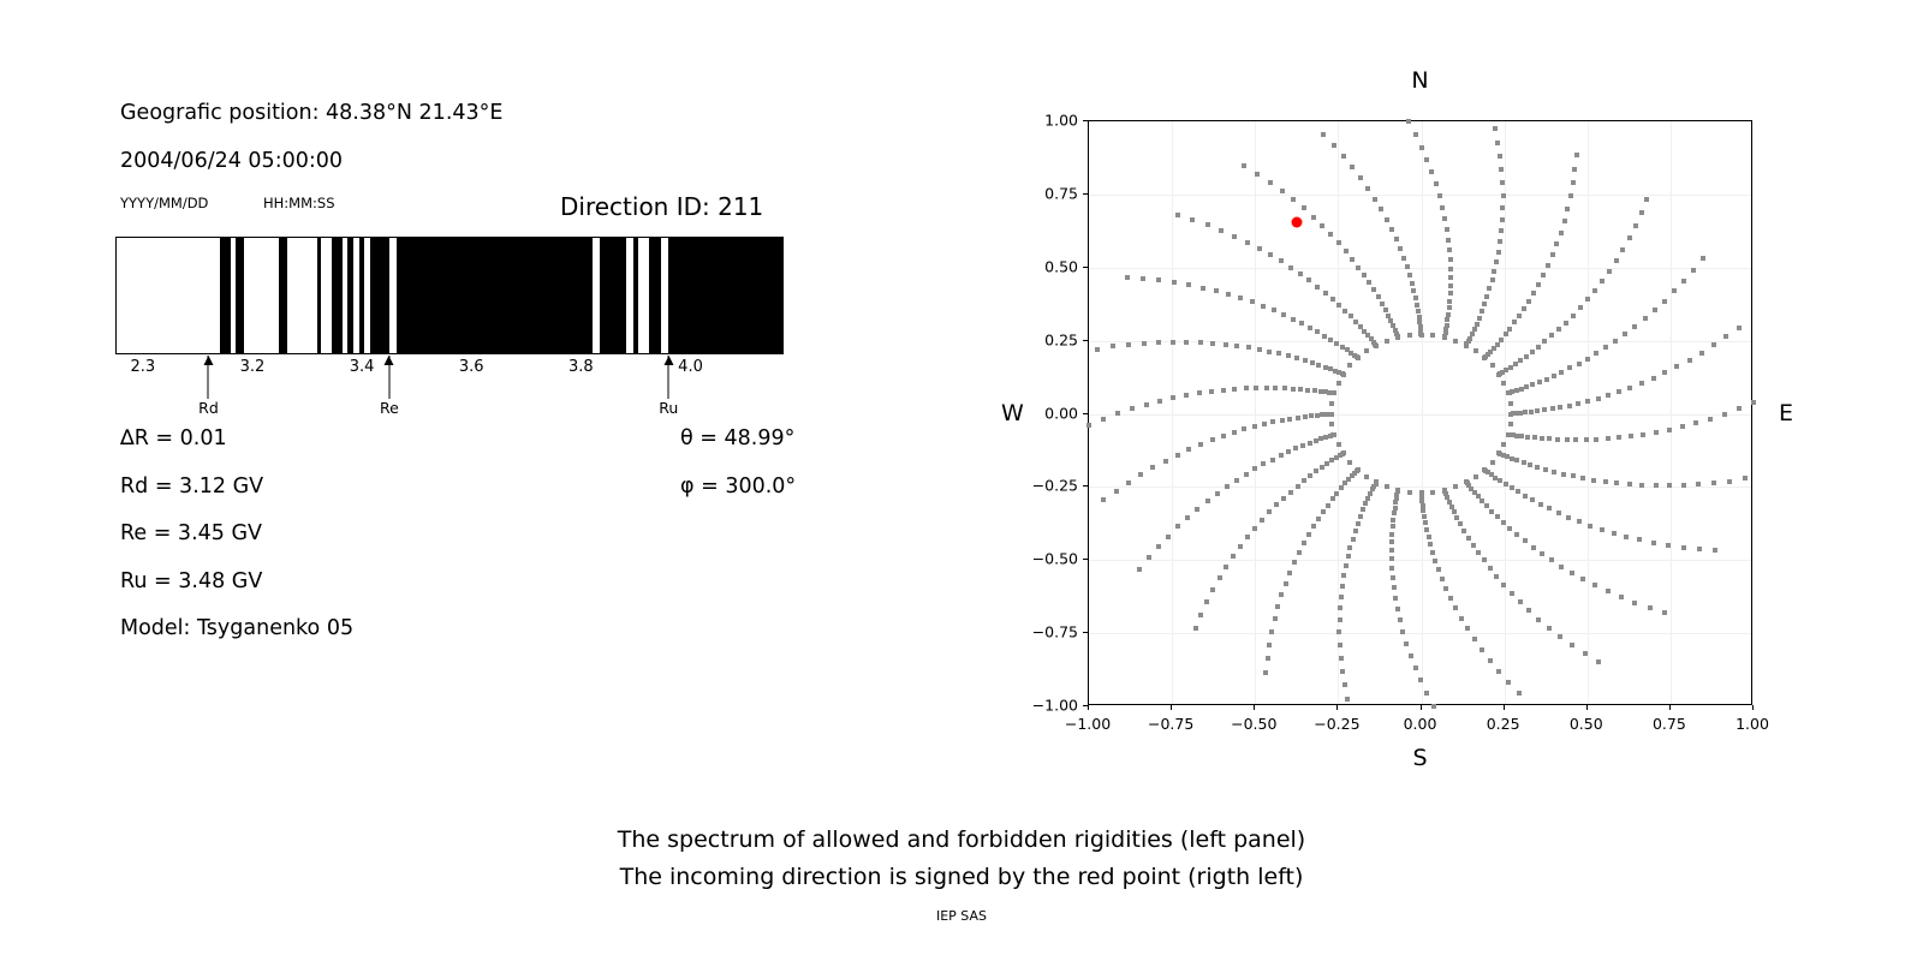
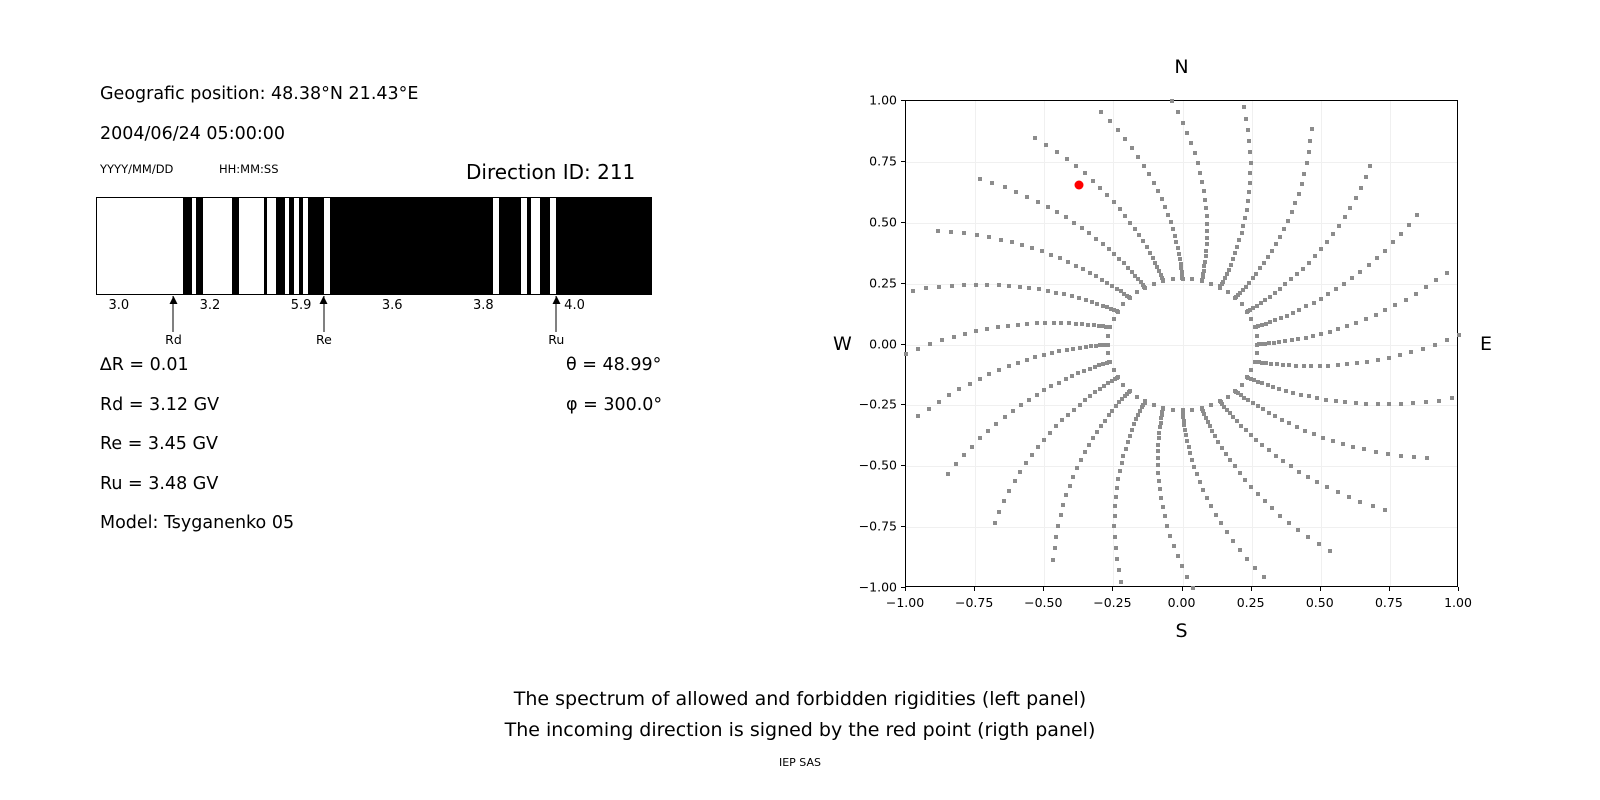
  Geografic position: 48.38°N 21.43°E
  2004/06/24 05:00:00
  YYYY/MM/DD
  HH:MM:SS
  Direction ID: 211
- 2.3
+ 3.0
  3.2
- 3.4
+ 5.9
  3.6
  3.8
  4.0
  Rd
  Re
  Ru
  ∆R = 0.01
  Rd = 3.12 GV
  Re = 3.45 GV
  Ru = 3.48 GV
  Model: Tsyganenko 05
  θ = 48.99°
  φ = 300.0°
  N
  S
  W
  E
  −1.00
  −1.00
  −0.75
  −0.75
  −0.50
  −0.50
  −0.25
  −0.25
  0.00
  0.00
  0.25
  0.25
  0.50
  0.50
  0.75
  0.75
  1.00
  1.00
  The spectrum of allowed and forbidden rigidities (left panel)
- The incoming direction is signed by the red point (rigth left)
+ The incoming direction is signed by the red point (rigth panel)
  IEP SAS
